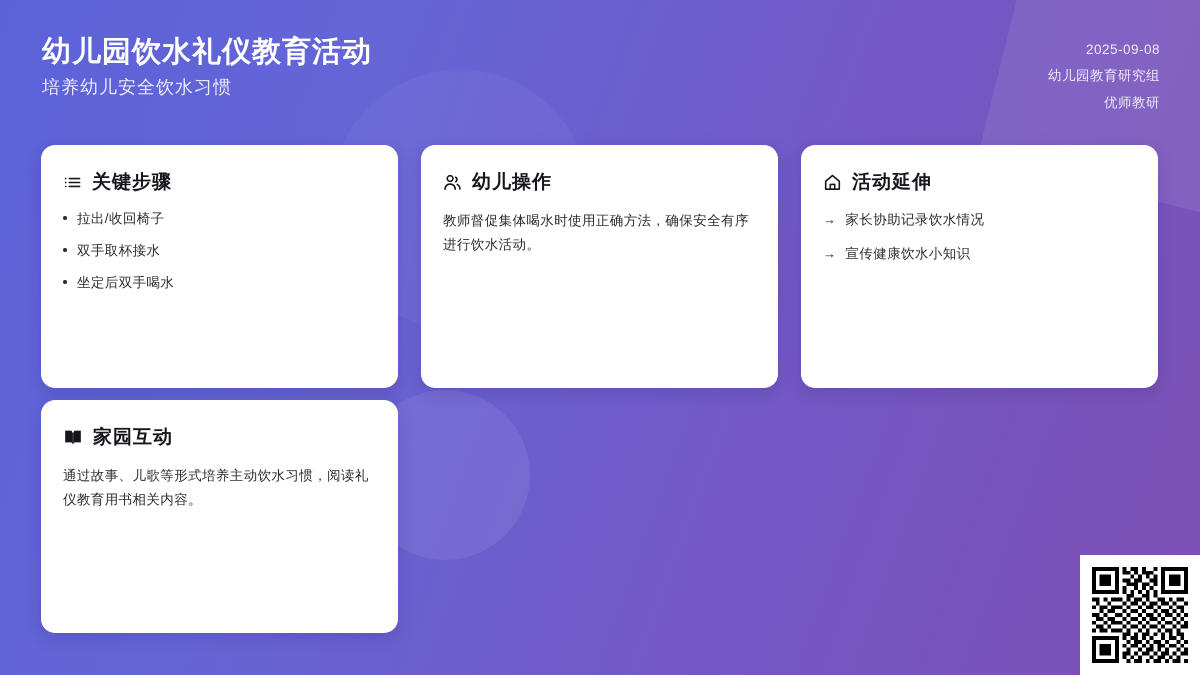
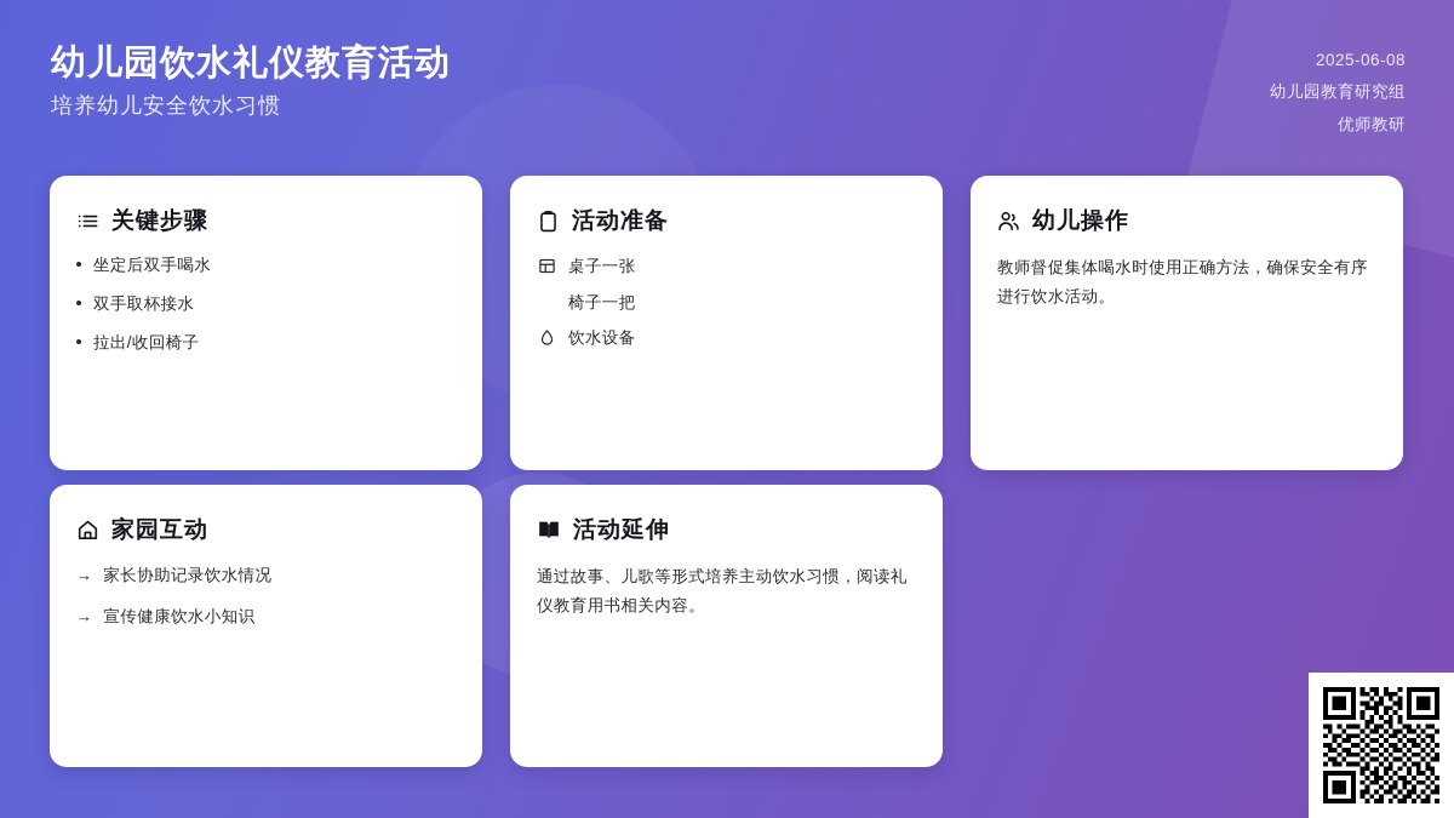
  幼儿园饮水礼仪教育活动
  培养幼儿安全饮水习惯
- 2025-09-08
+ 2025-06-08
  幼儿园教育研究组
  优师教研
  关键步骤
- 拉出/收回椅子
+ 坐定后双手喝水
  双手取杯接水
- 坐定后双手喝水
+ 拉出/收回椅子
+ 活动准备
+ 桌子一张
+ 椅子一把
+ 饮水设备
  幼儿操作
  教师督促集体喝水时使用正确方法，确保安全有序进行饮水活动。
- 活动延伸
+ 家园互动
  →
  家长协助记录饮水情况
  →
  宣传健康饮水小知识
- 家园互动
+ 活动延伸
  通过故事、儿歌等形式培养主动饮水习惯，阅读礼仪教育用书相关内容。
